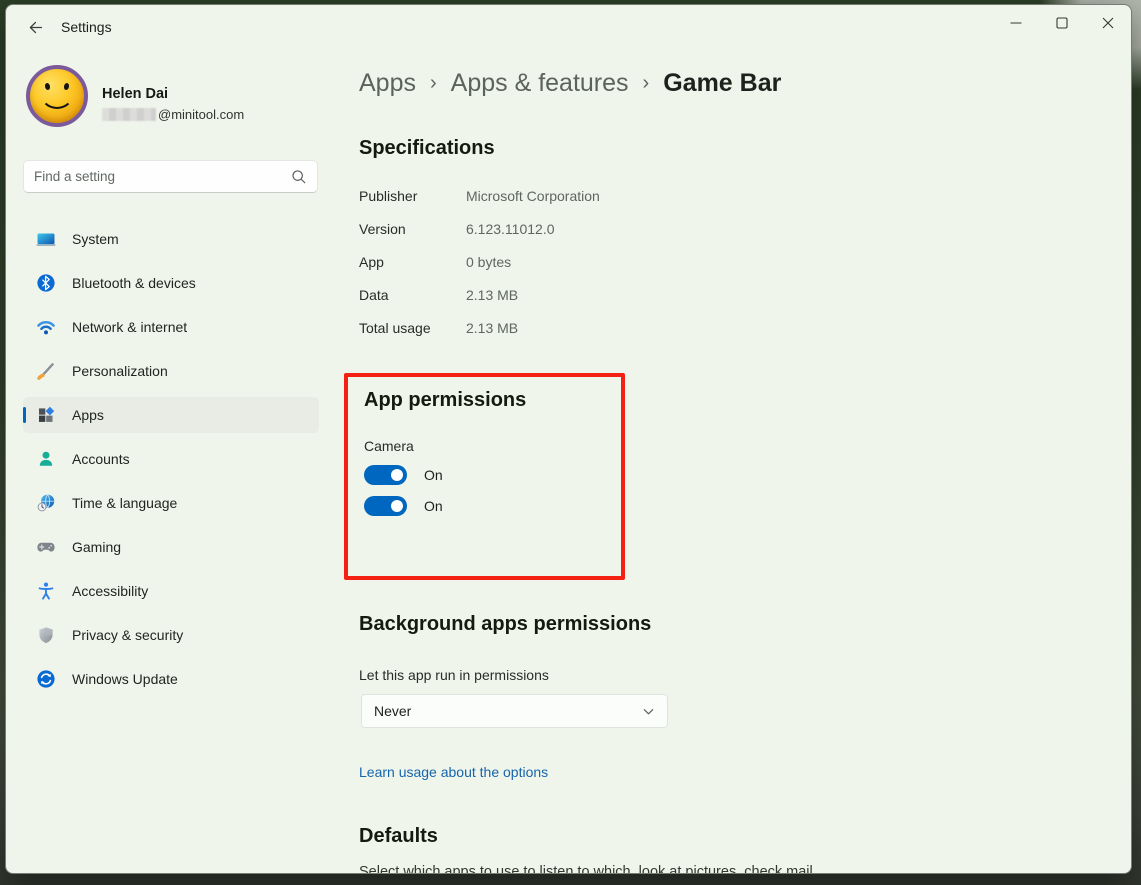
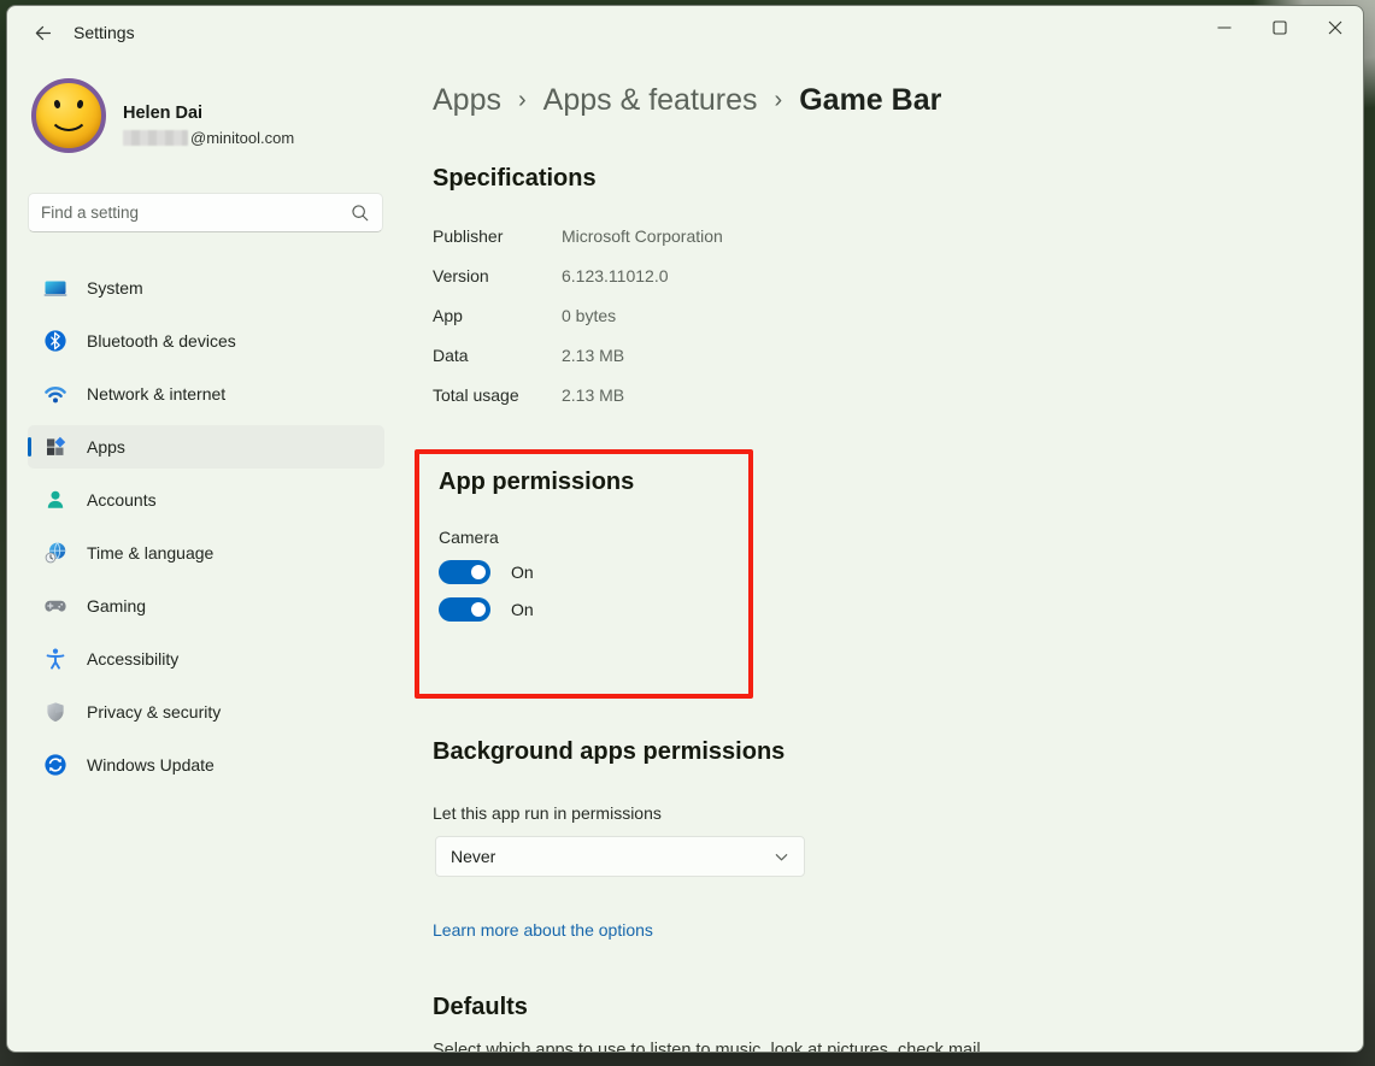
  Settings
  Helen Dai
  @minitool.com
  Find a setting
  System
  Bluetooth & devices
  Network & internet
- Personalization
  Apps
  Accounts
  Time & language
  Gaming
  Accessibility
  Privacy & security
  Windows Update
  Apps
  ›
  Apps & features
  ›
  Game Bar
  Specifications
  Publisher
  Microsoft Corporation
  Version
  6.123.11012.0
  App
  0 bytes
  Data
  2.13 MB
  Total usage
  2.13 MB
  App permissions
  Camera
  On
  On
  Background apps permissions
  Let this app run in permissions
  Never
- Learn usage about the options
+ Learn more about the options
  Defaults
- Select which apps to use to listen to which, look at pictures, check mail,
+ Select which apps to use to listen to music, look at pictures, check mail,
